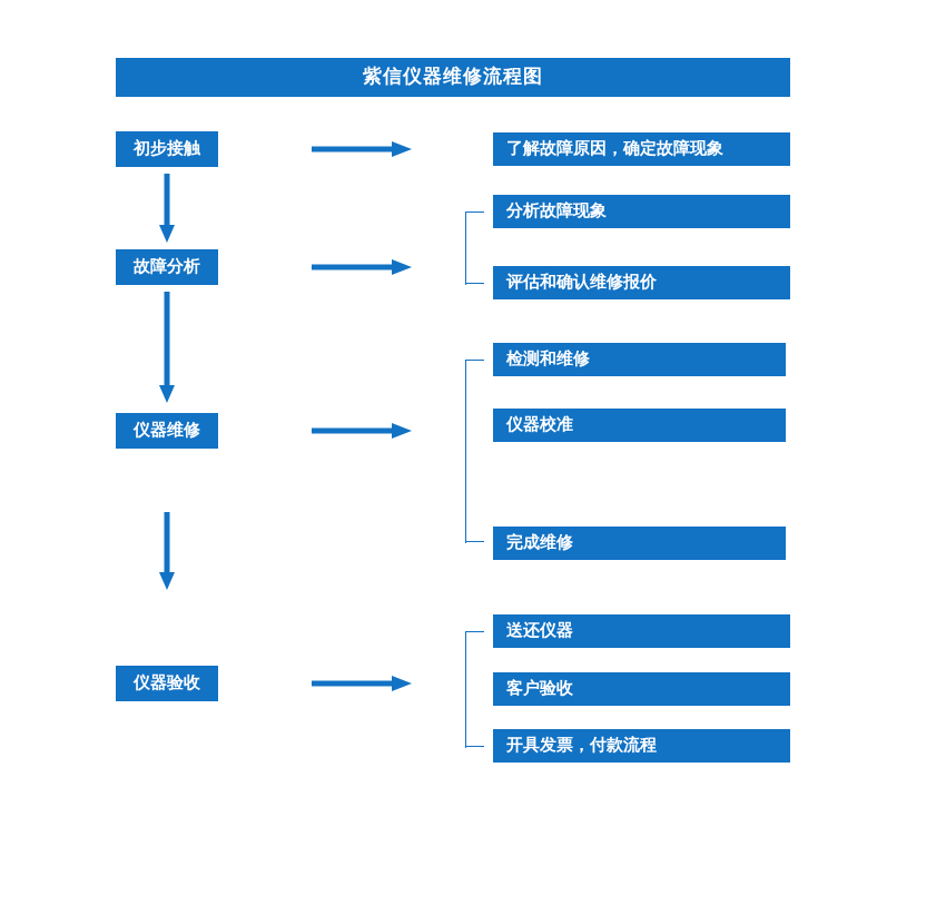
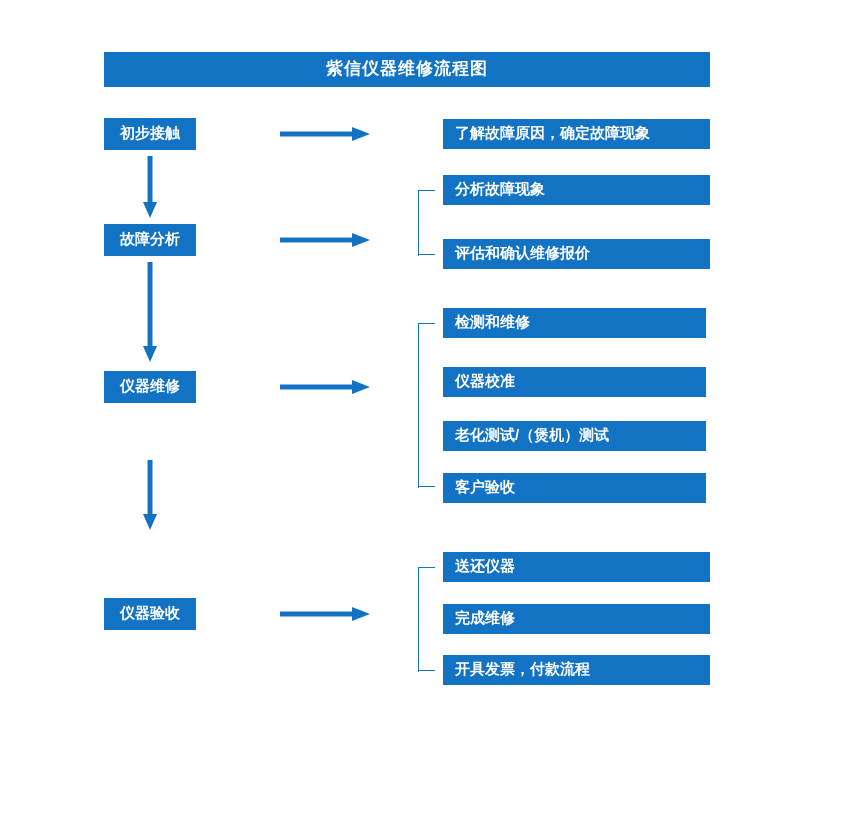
  紫信仪器维修流程图
  初步接触
  了解故障原因，确定故障现象
  故障分析
  分析故障现象
  评估和确认维修报价
  仪器维修
  检测和维修
  仪器校准
+ 老化测试/（煲机）测试
- 完成维修
+ 客户验收
  仪器验收
  送还仪器
- 客户验收
+ 完成维修
  开具发票，付款流程
